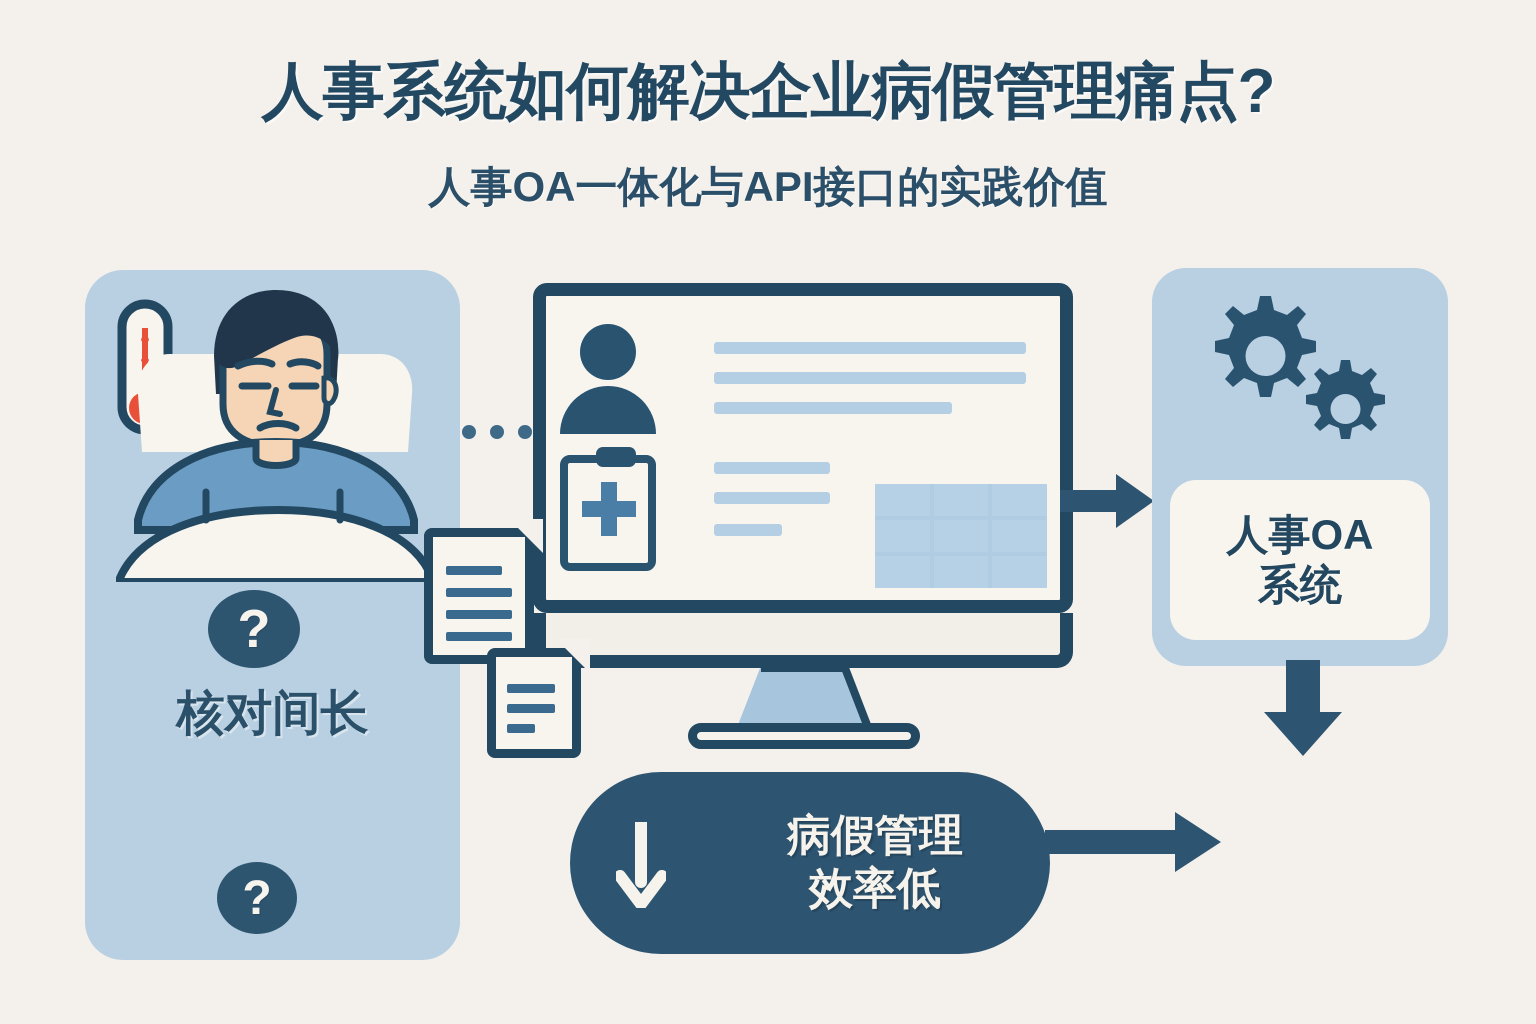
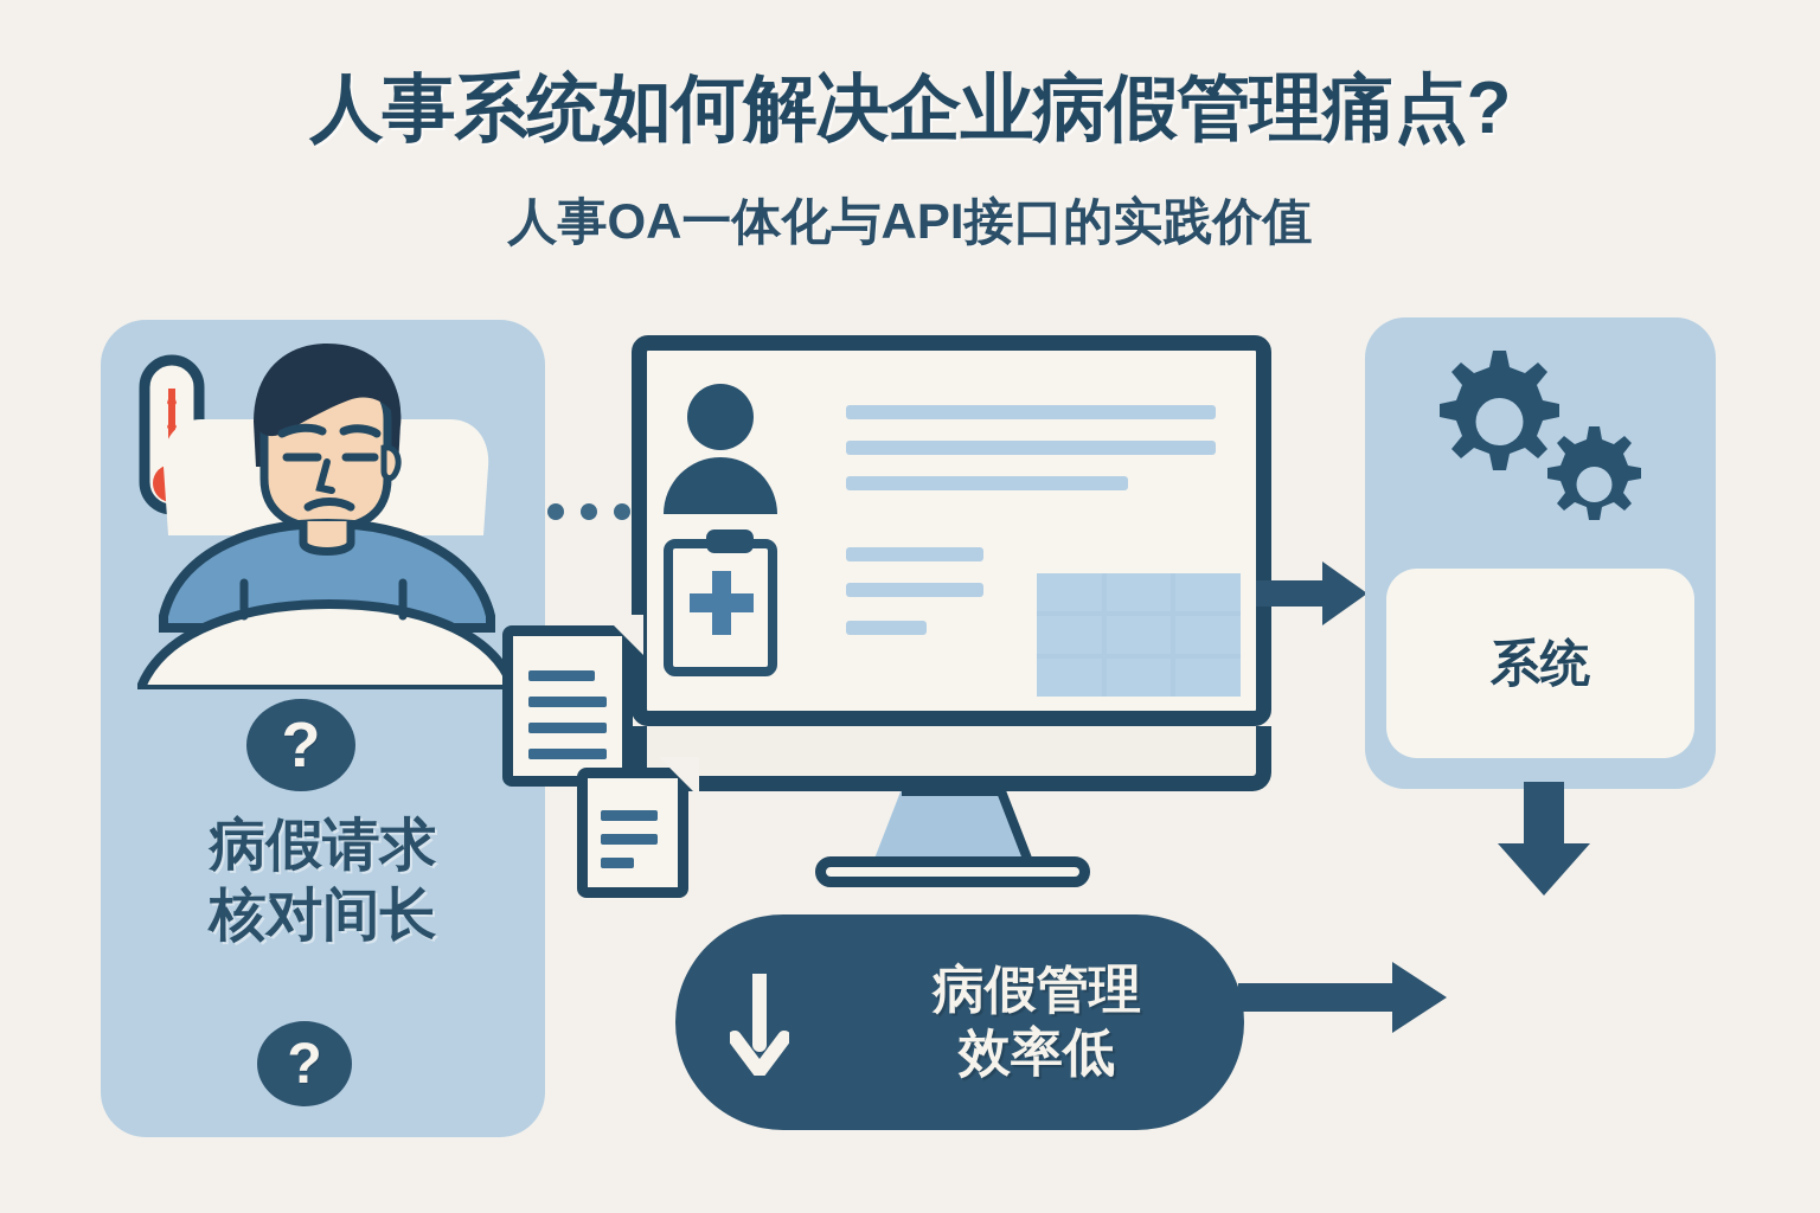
  人事系统如何解决企业病假管理痛点?
  人事OA一体化与API接口的实践价值
  ?
+ 病假请求
  核对间长
  ?
- 人事OA
  系统
  病假管理
  效率低
